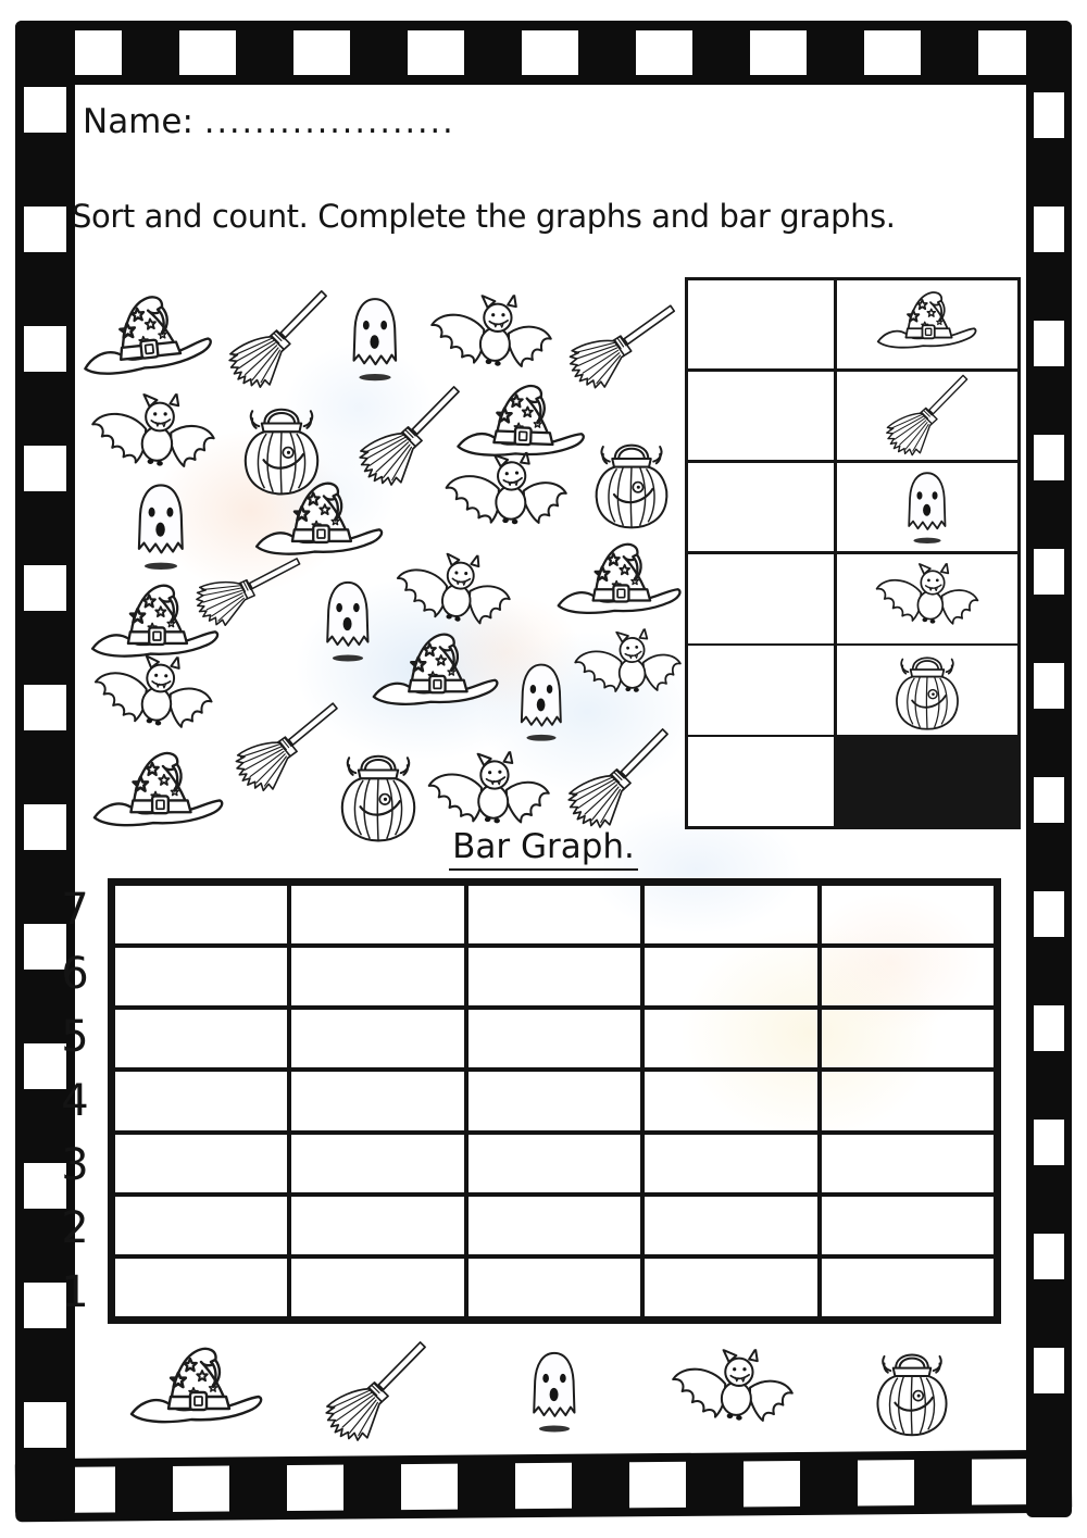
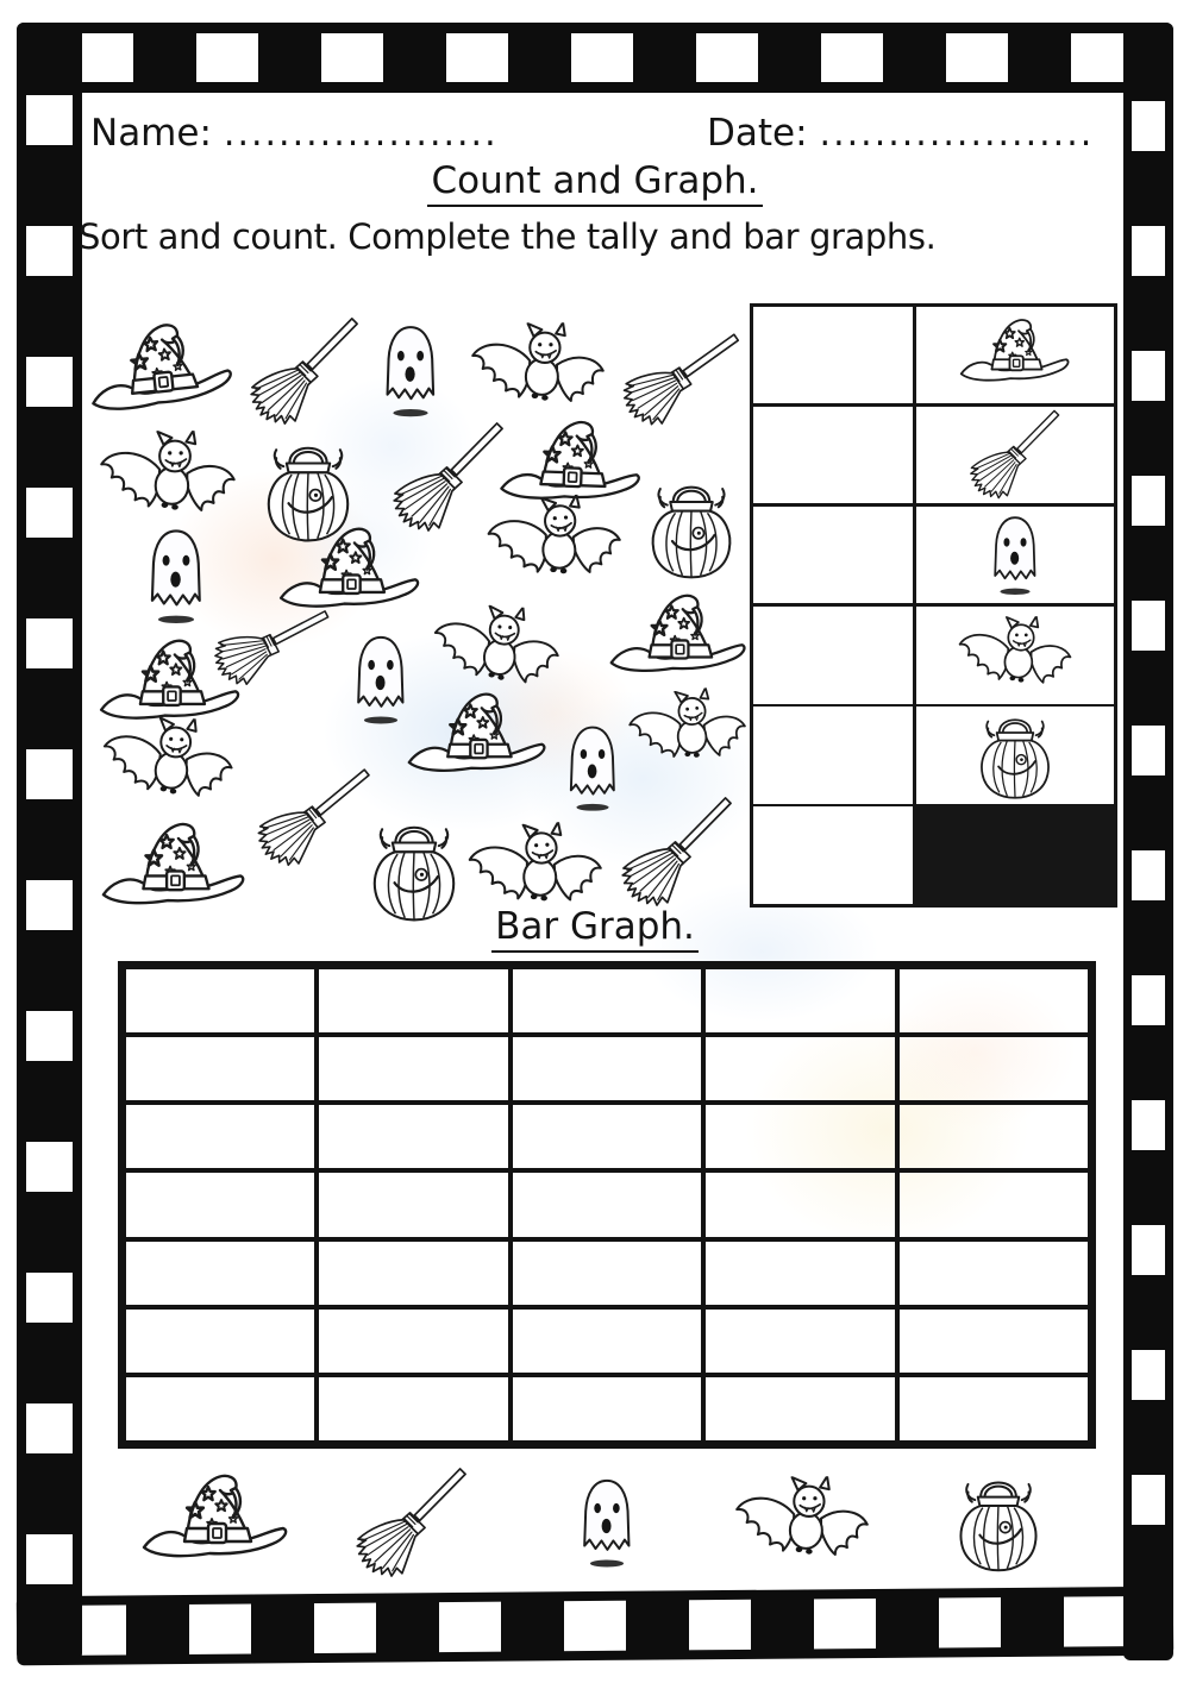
  Name: ....................
+ Date: ....................
+ Count and Graph.
- Sort and count. Complete the graphs and bar graphs.
+ Sort and count. Complete the tally and bar graphs.
  Bar Graph.
- 7
- 6
- 5
- 4
- 3
- 2
- 1
